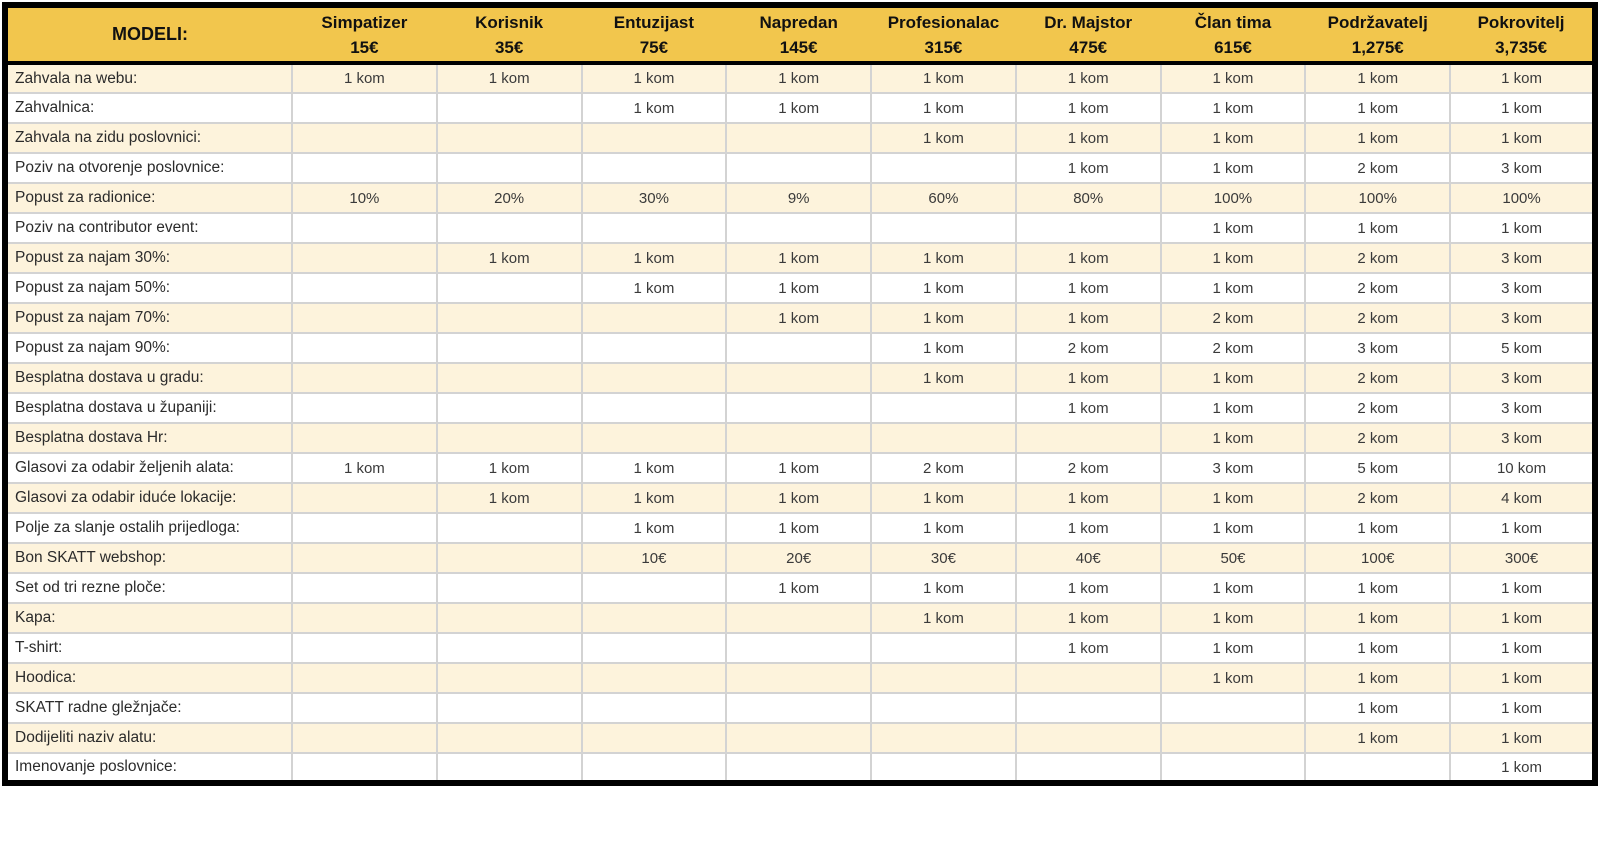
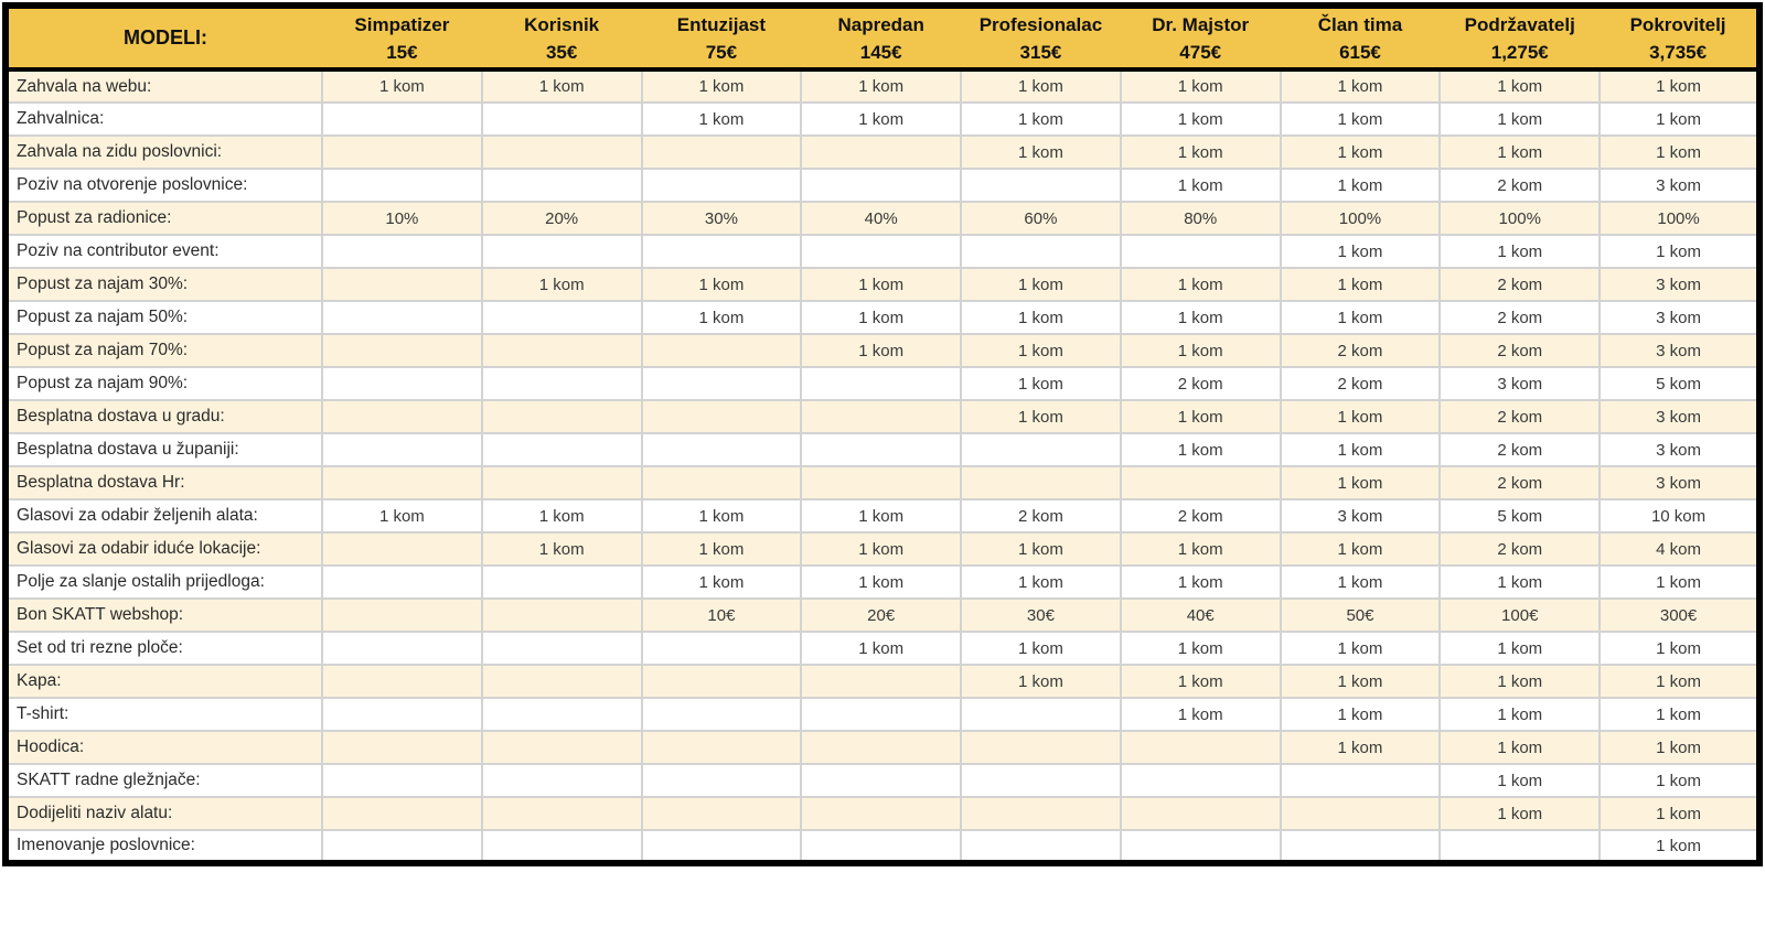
  MODELI:	Simpatizer15€	Korisnik35€	Entuzijast75€	Napredan145€	Profesionalac315€	Dr. Majstor475€	Član tima615€	Podržavatelj1,275€	Pokrovitelj3,735€
  Zahvala na webu:	1 kom	1 kom	1 kom	1 kom	1 kom	1 kom	1 kom	1 kom	1 kom
  Zahvalnica:			1 kom	1 kom	1 kom	1 kom	1 kom	1 kom	1 kom
  Zahvala na zidu poslovnici:					1 kom	1 kom	1 kom	1 kom	1 kom
  Poziv na otvorenje poslovnice:						1 kom	1 kom	2 kom	3 kom
- Popust za radionice:	10%	20%	30%	9%	60%	80%	100%	100%	100%
+ Popust za radionice:	10%	20%	30%	40%	60%	80%	100%	100%	100%
  Poziv na contributor event:							1 kom	1 kom	1 kom
  Popust za najam 30%:		1 kom	1 kom	1 kom	1 kom	1 kom	1 kom	2 kom	3 kom
  Popust za najam 50%:			1 kom	1 kom	1 kom	1 kom	1 kom	2 kom	3 kom
  Popust za najam 70%:				1 kom	1 kom	1 kom	2 kom	2 kom	3 kom
  Popust za najam 90%:					1 kom	2 kom	2 kom	3 kom	5 kom
  Besplatna dostava u gradu:					1 kom	1 kom	1 kom	2 kom	3 kom
  Besplatna dostava u županiji:						1 kom	1 kom	2 kom	3 kom
  Besplatna dostava Hr:							1 kom	2 kom	3 kom
  Glasovi za odabir željenih alata:	1 kom	1 kom	1 kom	1 kom	2 kom	2 kom	3 kom	5 kom	10 kom
  Glasovi za odabir iduće lokacije:		1 kom	1 kom	1 kom	1 kom	1 kom	1 kom	2 kom	4 kom
  Polje za slanje ostalih prijedloga:			1 kom	1 kom	1 kom	1 kom	1 kom	1 kom	1 kom
  Bon SKATT webshop:			10€	20€	30€	40€	50€	100€	300€
  Set od tri rezne ploče:				1 kom	1 kom	1 kom	1 kom	1 kom	1 kom
  Kapa:					1 kom	1 kom	1 kom	1 kom	1 kom
  T-shirt:						1 kom	1 kom	1 kom	1 kom
  Hoodica:							1 kom	1 kom	1 kom
  SKATT radne gležnjače:								1 kom	1 kom
  Dodijeliti naziv alatu:								1 kom	1 kom
  Imenovanje poslovnice:									1 kom
